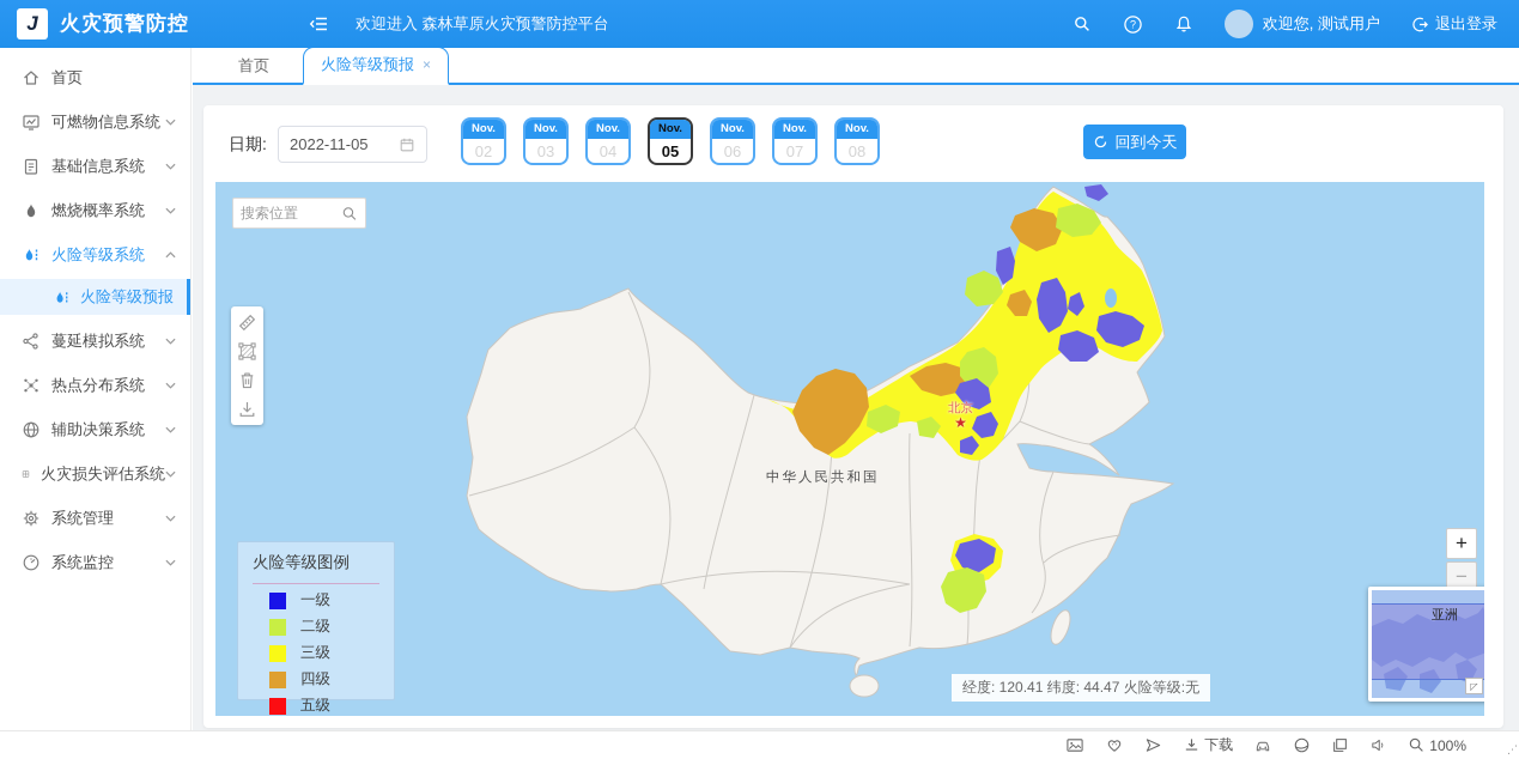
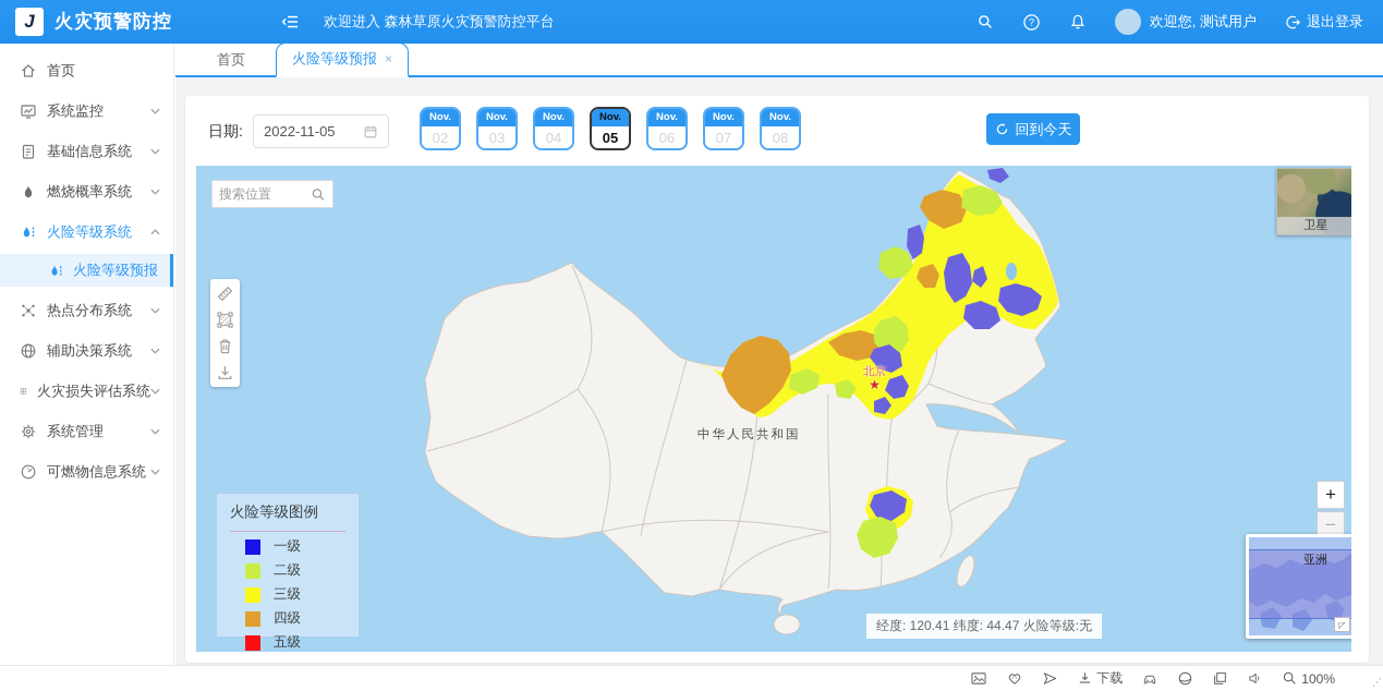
  J
  火灾预警防控
  欢迎进入 森林草原火灾预警防控平台
  ?
  欢迎您, 测试用户
  退出登录
  首页
- 可燃物信息系统
+ 系统监控
  基础信息系统
  燃烧概率系统
  火险等级系统
  火险等级预报
- 蔓延模拟系统
  热点分布系统
  辅助决策系统
  火灾损失评估系统
  系统管理
- 系统监控
+ 可燃物信息系统
  首页
  火险等级预报
  ×
  日期:
  2022-11-05
  Nov.
  02
  Nov.
  03
  Nov.
  04
  Nov.
  05
  Nov.
  06
  Nov.
  07
  Nov.
  08
  回到今天
  中华人民共和国
  北京
  ★
  搜索位置
  火险等级图例
  一级
  二级
  三级
  四级
  五级
  经度: 120.41 纬度: 44.47 火险等级:无
+ 卫星
  +
  −
  亚洲
  ◸
  下载
  100%
  ⋰
